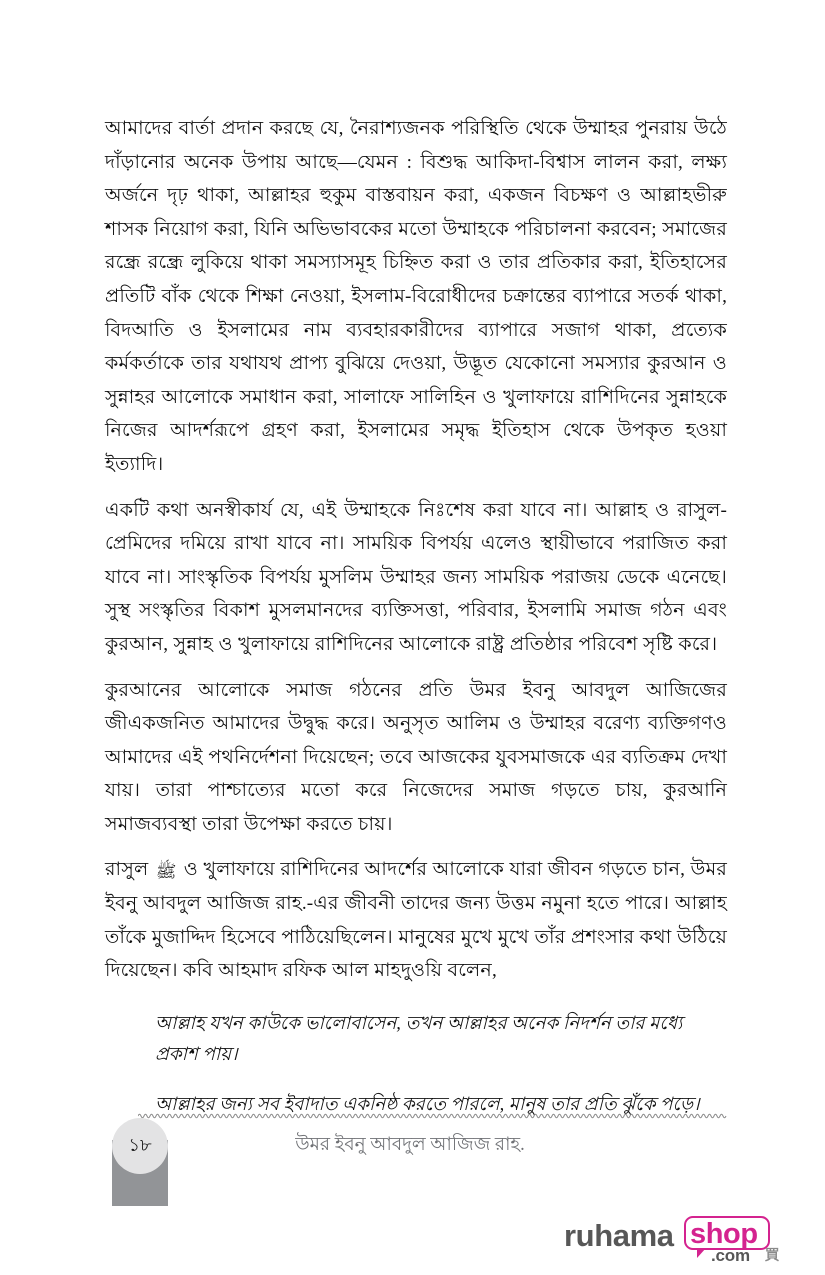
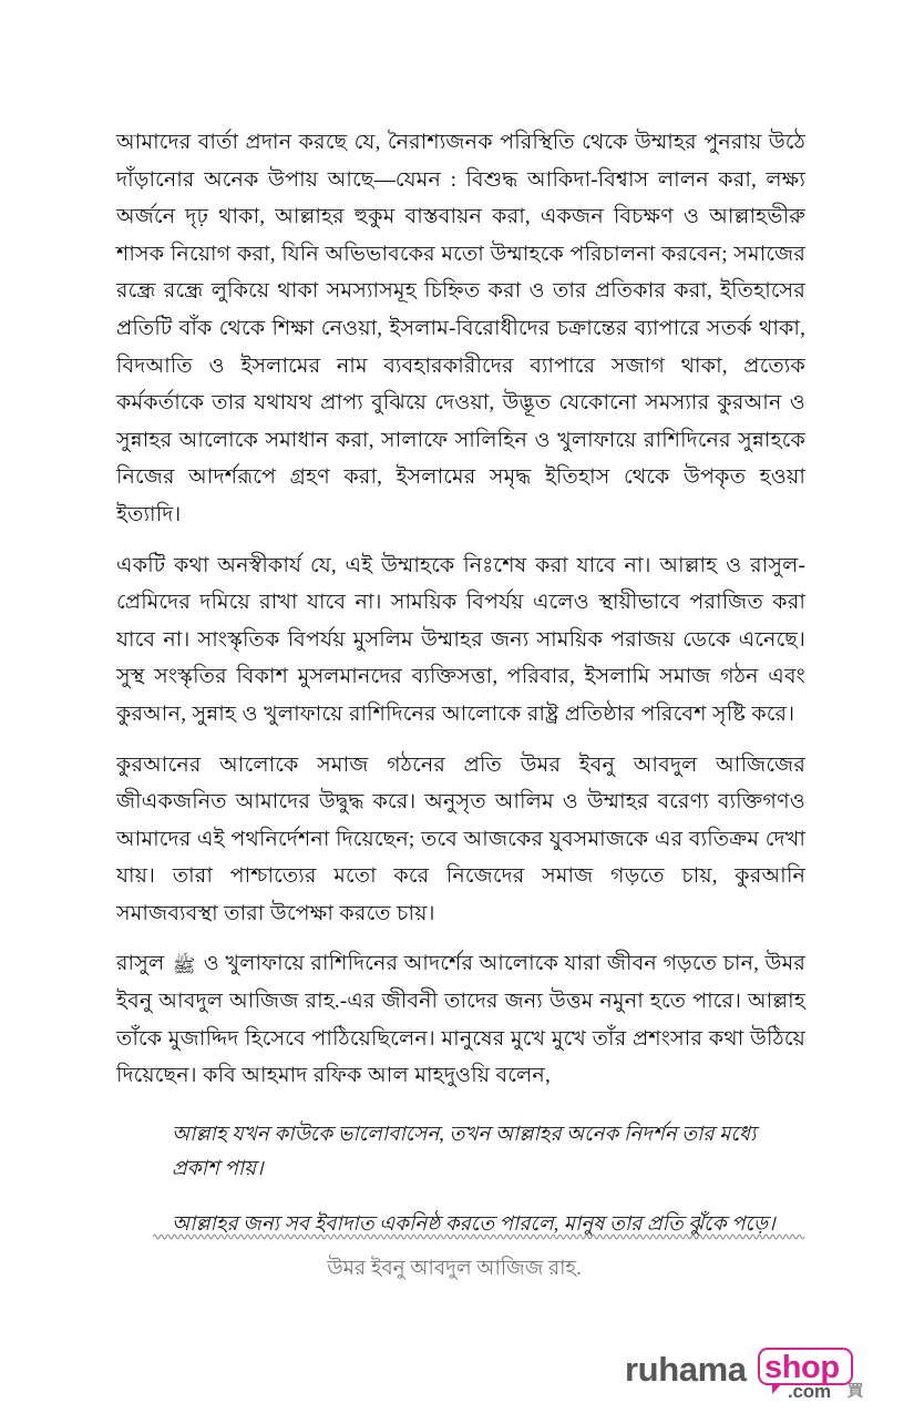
  আমাদের বার্তা প্রদান করছে যে, নৈরাশ্যজনক পরিস্থিতি থেকে উম্মাহর পুনরায় উঠে দাঁড়ানোর অনেক উপায় আছে—যেমন : বিশুদ্ধ আকিদা-বিশ্বাস লালন করা, লক্ষ্য অর্জনে দৃঢ় থাকা, আল্লাহর হুকুম বাস্তবায়ন করা, একজন বিচক্ষণ ও আল্লাহভীরু শাসক নিয়োগ করা, যিনি অভিভাবকের মতো উম্মাহকে পরিচালনা করবেন; সমাজের রন্ধ্রে রন্ধ্রে লুকিয়ে থাকা সমস্যাসমূহ চিহ্নিত করা ও তার প্রতিকার করা, ইতিহাসের প্রতিটি বাঁক থেকে শিক্ষা নেওয়া, ইসলাম-বিরোধীদের চক্রান্তের ব্যাপারে সতর্ক থাকা, বিদআতি ও ইসলামের নাম ব্যবহারকারীদের ব্যাপারে সজাগ থাকা, প্রত্যেক কর্মকর্তাকে তার যথাযথ প্রাপ্য বুঝিয়ে দেওয়া, উদ্ভূত যেকোনো সমস্যার কুরআন ও সুন্নাহর আলোকে সমাধান করা, সালাফে সালিহিন ও খুলাফায়ে রাশিদিনের সুন্নাহকে নিজের আদর্শরূপে গ্রহণ করা, ইসলামের সমৃদ্ধ ইতিহাস থেকে উপকৃত হওয়া ইত্যাদি।
  একটি কথা অনস্বীকার্য যে, এই উম্মাহকে নিঃশেষ করা যাবে না। আল্লাহ ও রাসুল-প্রেমিদের দমিয়ে রাখা যাবে না। সাময়িক বিপর্যয় এলেও স্থায়ীভাবে পরাজিত করা যাবে না। সাংস্কৃতিক বিপর্যয় মুসলিম উম্মাহর জন্য সাময়িক পরাজয় ডেকে এনেছে। সুস্থ সংস্কৃতির বিকাশ মুসলমানদের ব্যক্তিসত্তা, পরিবার, ইসলামি সমাজ গঠন এবং কুরআন, সুন্নাহ ও খুলাফায়ে রাশিদিনের আলোকে রাষ্ট্র প্রতিষ্ঠার পরিবেশ সৃষ্টি করে।
  কুরআনের আলোকে সমাজ গঠনের প্রতি উমর ইবনু আবদুল আজিজের জীএকজনিত আমাদের উদ্বুদ্ধ করে। অনুসৃত আলিম ও উম্মাহর বরেণ্য ব্যক্তিগণও আমাদের এই পথনির্দেশনা দিয়েছেন; তবে আজকের যুবসমাজকে এর ব্যতিক্রম দেখা যায়। তারা পাশ্চাত্যের মতো করে নিজেদের সমাজ গড়তে চায়, কুরআনি সমাজব্যবস্থা তারা উপেক্ষা করতে চায়।
  রাসুল ﷺ ও খুলাফায়ে রাশিদিনের আদর্শের আলোকে যারা জীবন গড়তে চান, উমর ইবনু আবদুল আজিজ রাহ.-এর জীবনী তাদের জন্য উত্তম নমুনা হতে পারে। আল্লাহ তাঁকে মুজাদ্দিদ হিসেবে পাঠিয়েছিলেন। মানুষের মুখে মুখে তাঁর প্রশংসার কথা উঠিয়ে দিয়েছেন। কবি আহমাদ রফিক আল মাহদুওয়ি বলেন,
  আল্লাহ যখন কাউকে ভালোবাসেন, তখন আল্লাহর অনেক নিদর্শন তার মধ্যে প্রকাশ পায়।
  আল্লাহর জন্য সব ইবাদাত একনিষ্ঠ করতে পারলে, মানুষ তার প্রতি ঝুঁকে পড়ে।
- ১৮
  উমর ইবনু আবদুল আজিজ রাহ.
  ruhama
  shop
  .com
  買
